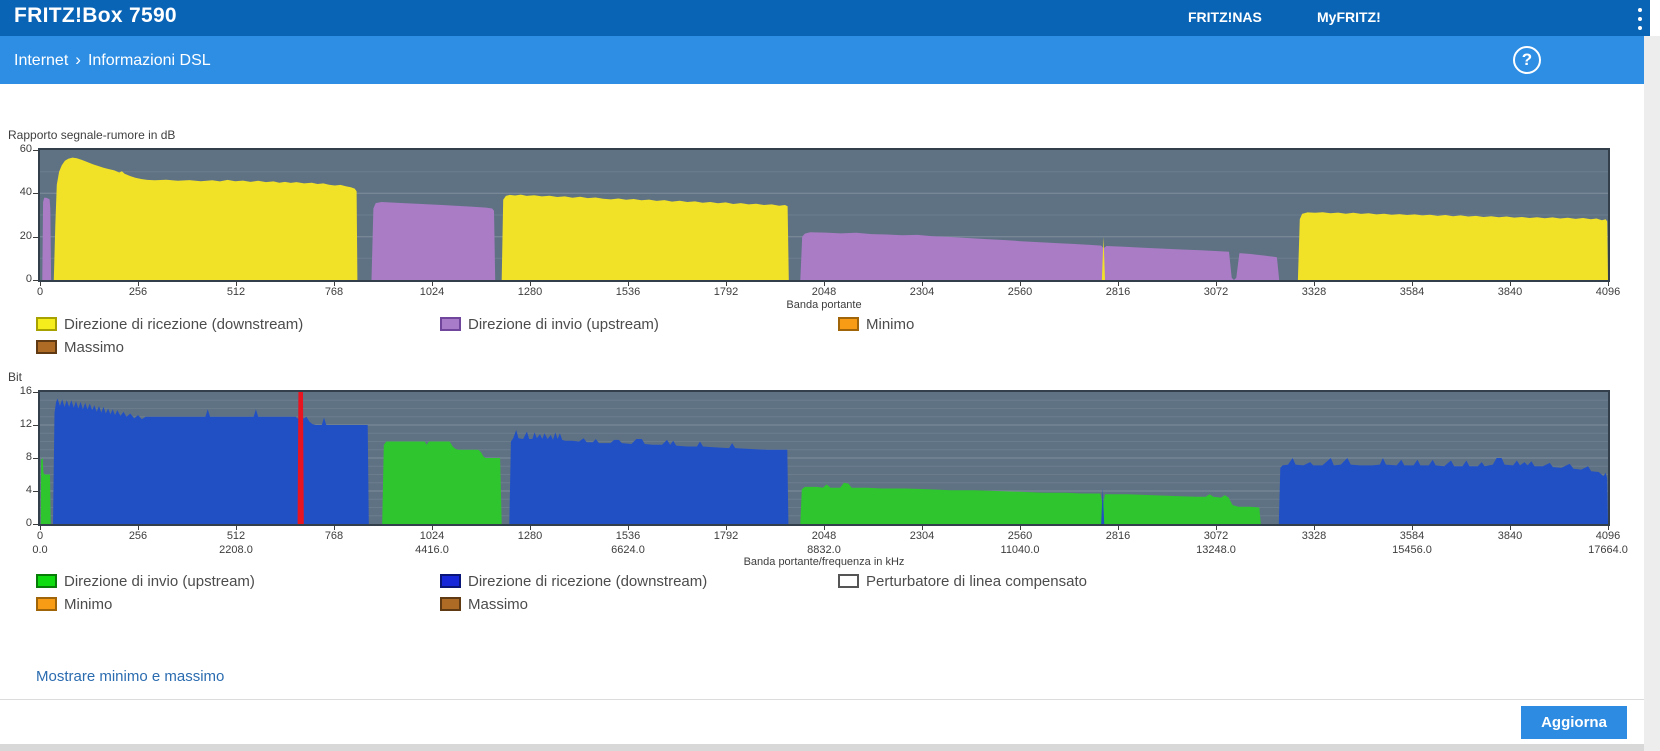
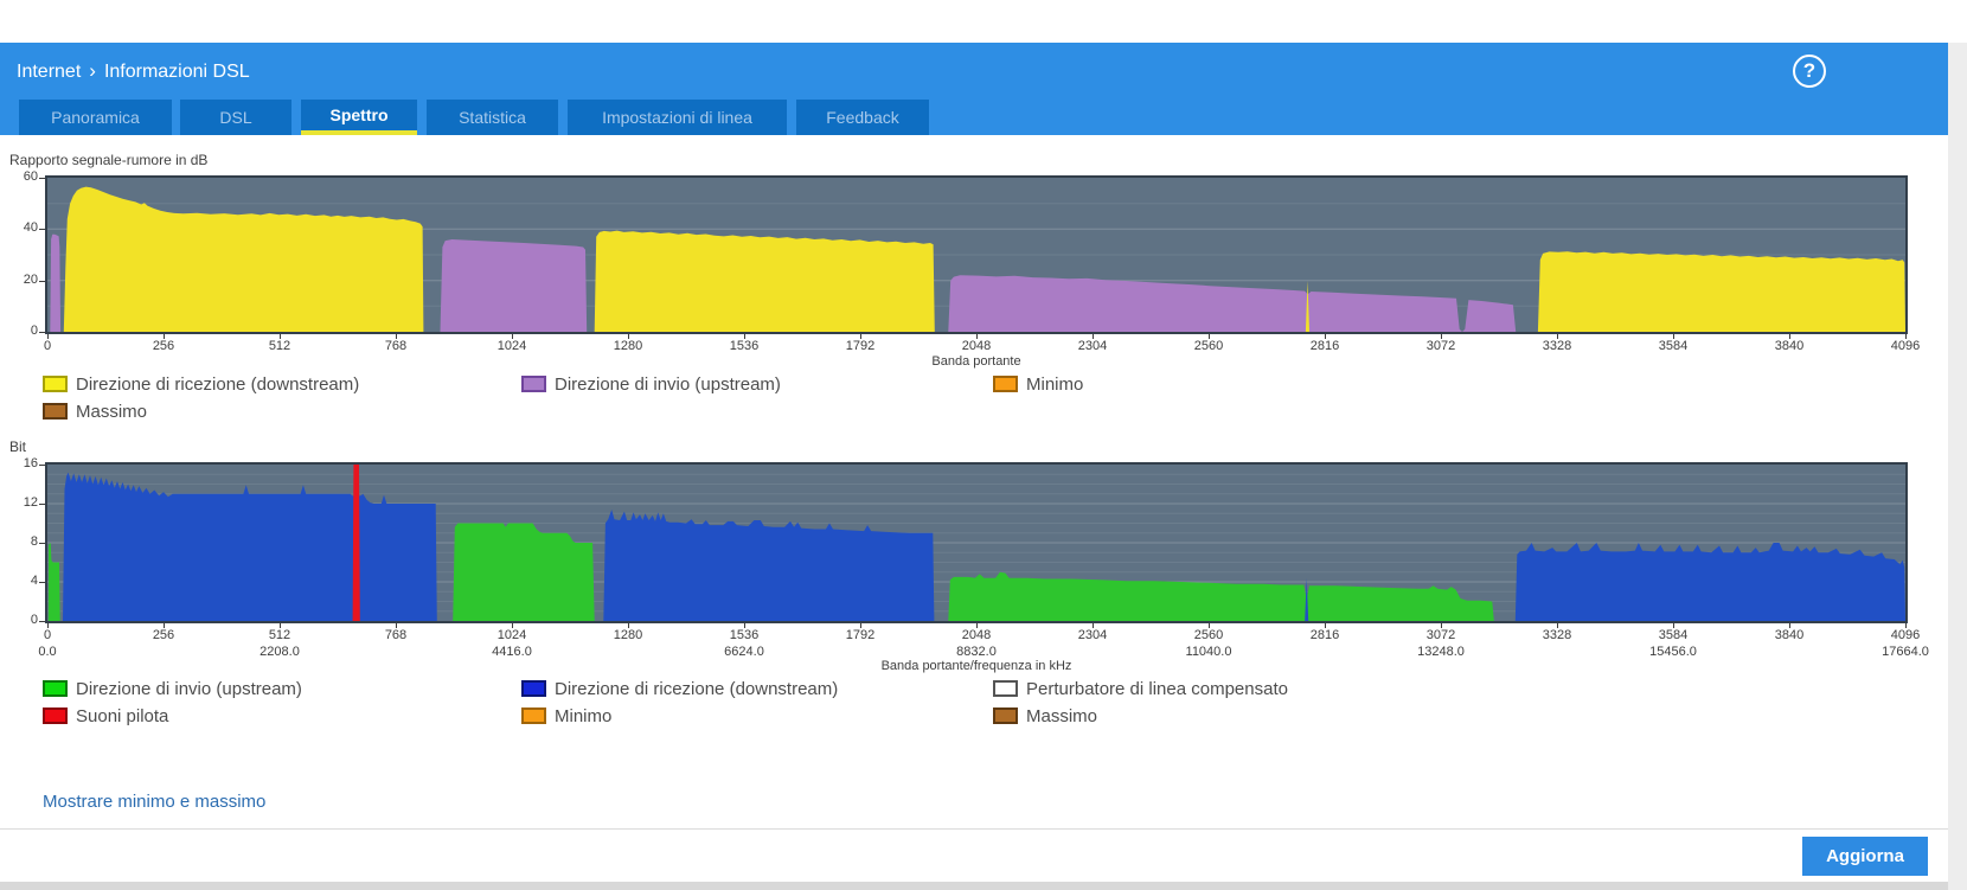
- FRITZ!Box 7590
- FRITZ!NAS
- MyFRITZ!
  Internet › Informazioni DSL
  ?
+ Panoramica
+ DSL
+ Spettro
+ Statistica
+ Impostazioni di linea
+ Feedback
  Rapporto segnale-rumore in dB
  Banda portante
  Direzione di ricezione (downstream)
  Direzione di invio (upstream)
  Minimo
  Massimo
  Bit
  Banda portante/frequenza in kHz
  Direzione di invio (upstream)
  Direzione di ricezione (downstream)
  Perturbatore di linea compensato
+ Suoni pilota
  Minimo
  Massimo
  0
  20
  40
  60
  0
  256
  512
  768
  1024
  1280
  1536
  1792
  2048
  2304
  2560
  2816
  3072
  3328
  3584
  3840
  4096
  0
  4
  8
  12
  16
  0
  256
  512
  768
  1024
  1280
  1536
  1792
  2048
  2304
  2560
  2816
  3072
  3328
  3584
  3840
  4096
  0.0
  2208.0
  4416.0
  6624.0
  8832.0
  11040.0
  13248.0
  15456.0
  17664.0
  Mostrare minimo e massimo
  Aggiorna
